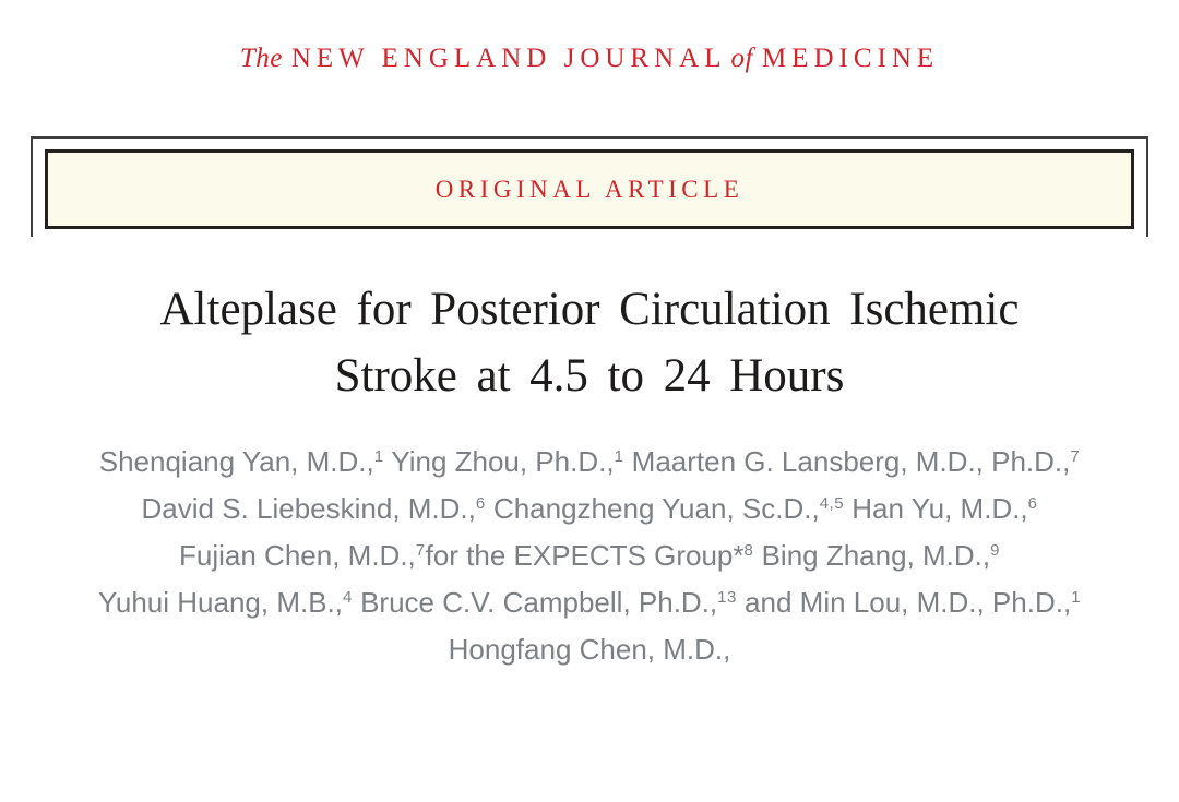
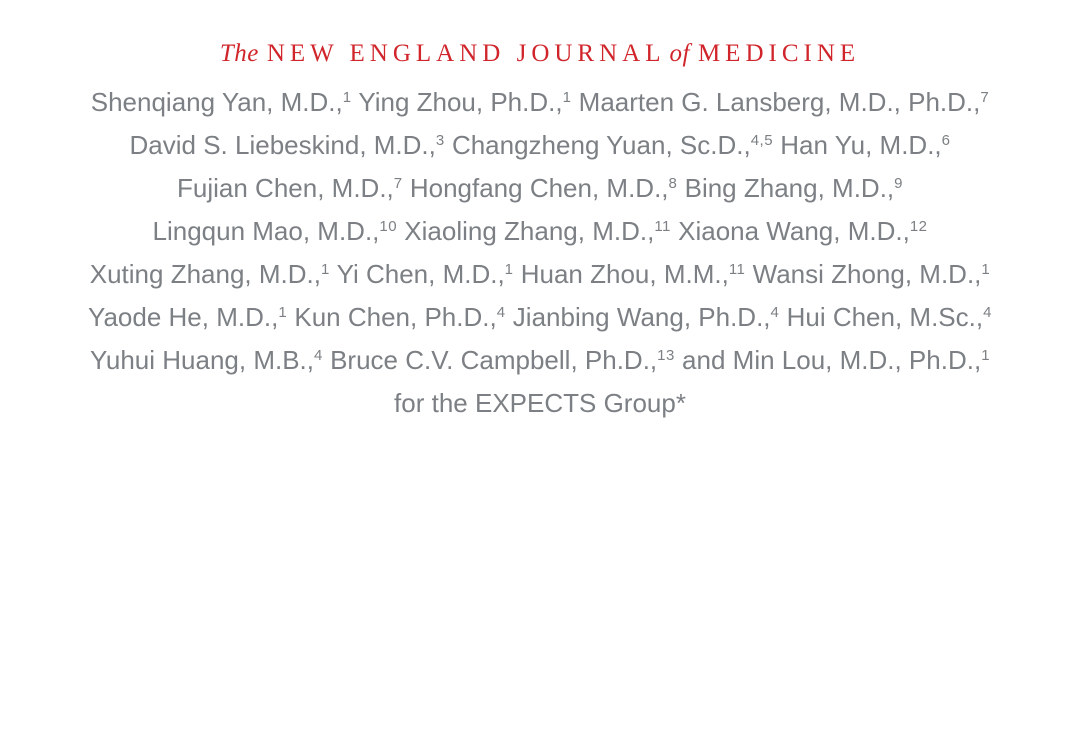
  The NEW ENGLAND JOURNAL of MEDICINE
- ORIGINAL ARTICLE
- Alteplase for Posterior Circulation Ischemic
- Stroke at 4.5 to 24 Hours
  Shenqiang Yan, M.D.,1 Ying Zhou, Ph.D.,1 Maarten G. Lansberg, M.D., Ph.D.,7
- David S. Liebeskind, M.D.,6 Changzheng Yuan, Sc.D.,4,5 Han Yu, M.D.,6
+ David S. Liebeskind, M.D.,3 Changzheng Yuan, Sc.D.,4,5 Han Yu, M.D.,6
- Fujian Chen, M.D.,7for the EXPECTS Group*8 Bing Zhang, M.D.,9
+ Fujian Chen, M.D.,7 Hongfang Chen, M.D.,8 Bing Zhang, M.D.,9
+ Lingqun Mao, M.D.,10 Xiaoling Zhang, M.D.,11 Xiaona Wang, M.D.,12
+ Xuting Zhang, M.D.,1 Yi Chen, M.D.,1 Huan Zhou, M.M.,11 Wansi Zhong, M.D.,1
+ Yaode He, M.D.,1 Kun Chen, Ph.D.,4 Jianbing Wang, Ph.D.,4 Hui Chen, M.Sc.,4
  Yuhui Huang, M.B.,4 Bruce C.V. Campbell, Ph.D.,13 and Min Lou, M.D., Ph.D.,1
- Hongfang Chen, M.D.,
+ for the EXPECTS Group*
